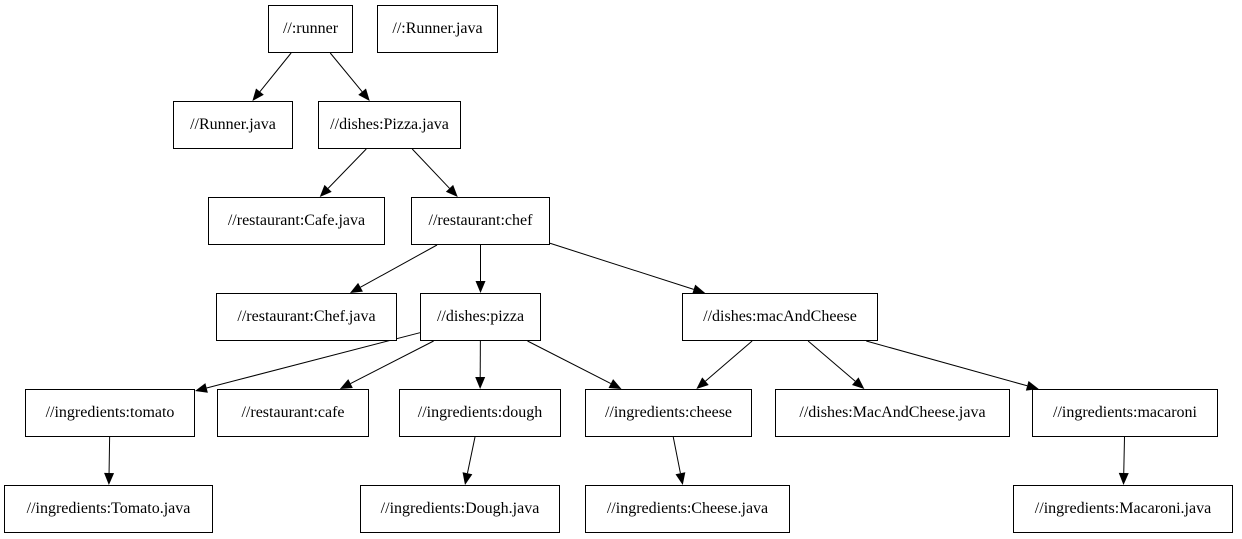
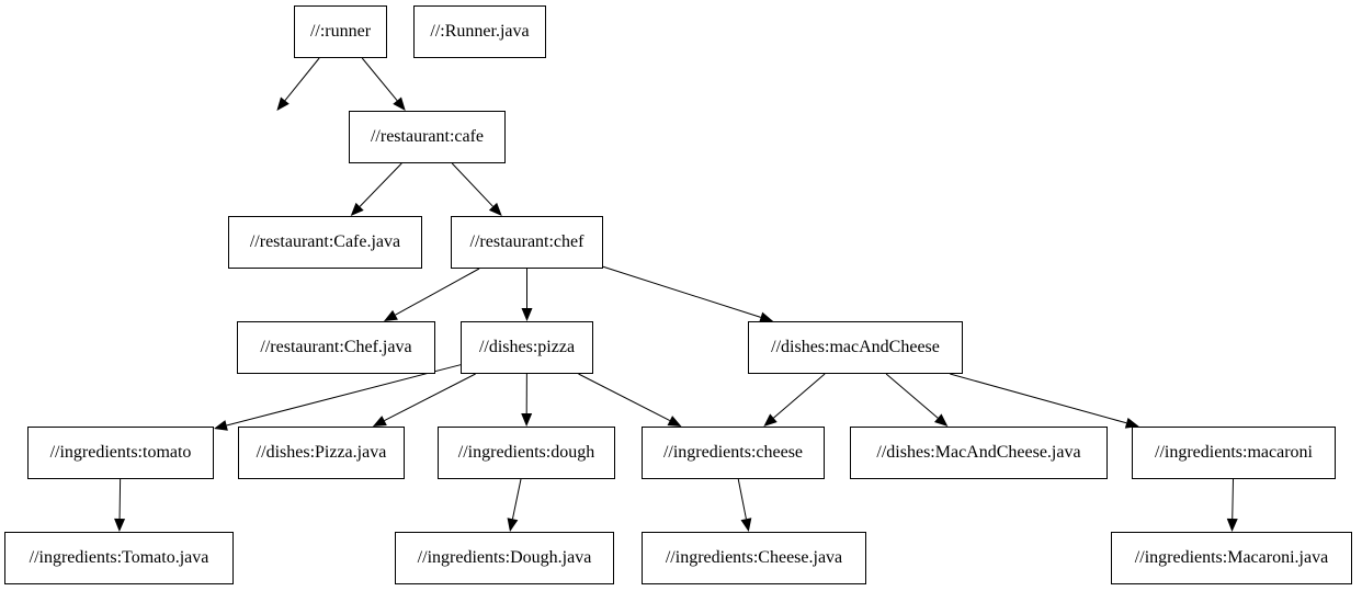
  //:runner
  //:Runner.java
- //Runner.java
- //dishes:Pizza.java
+ //restaurant:cafe
  //restaurant:Cafe.java
  //restaurant:chef
  //restaurant:Chef.java
  //dishes:pizza
  //dishes:macAndCheese
  //ingredients:tomato
- //restaurant:cafe
+ //dishes:Pizza.java
  //ingredients:dough
  //ingredients:cheese
  //dishes:MacAndCheese.java
  //ingredients:macaroni
  //ingredients:Tomato.java
  //ingredients:Dough.java
  //ingredients:Cheese.java
  //ingredients:Macaroni.java
